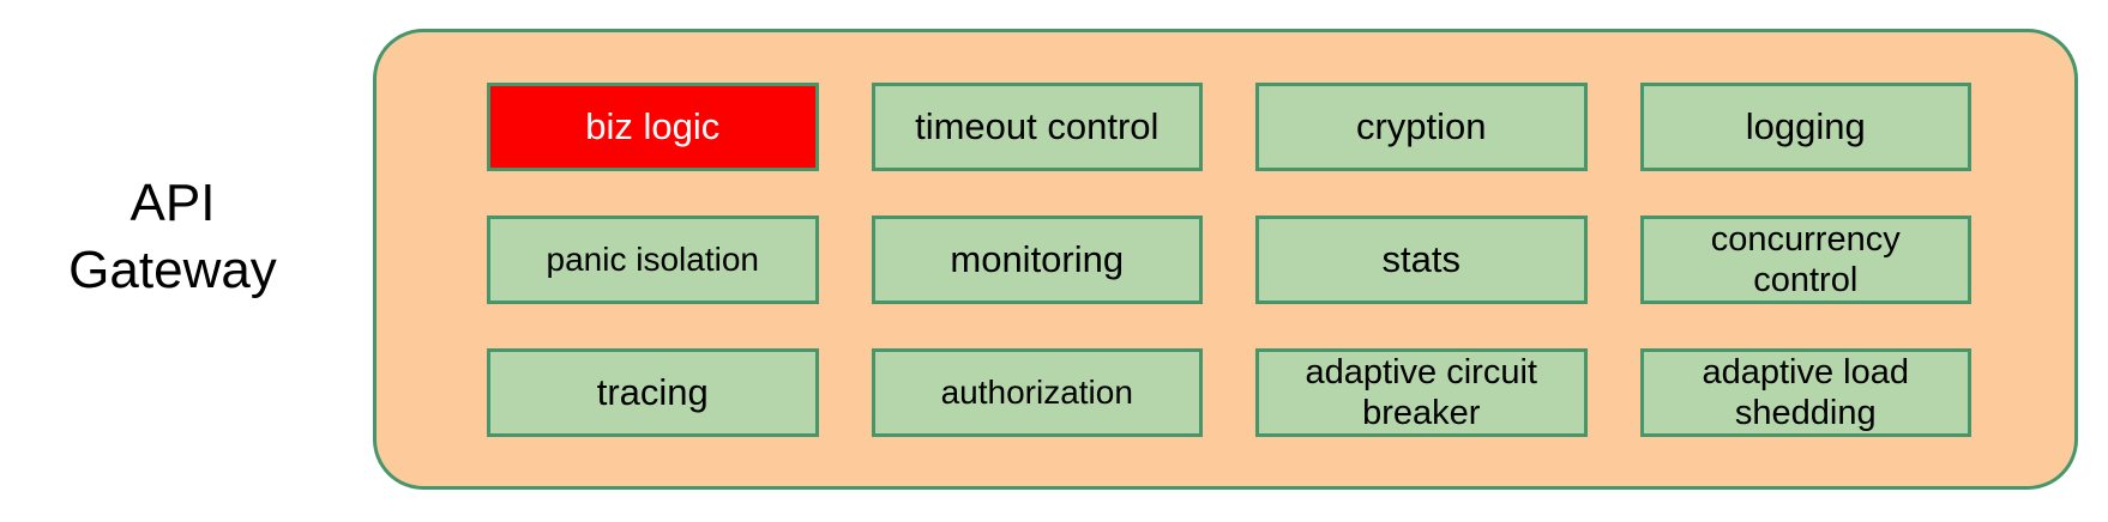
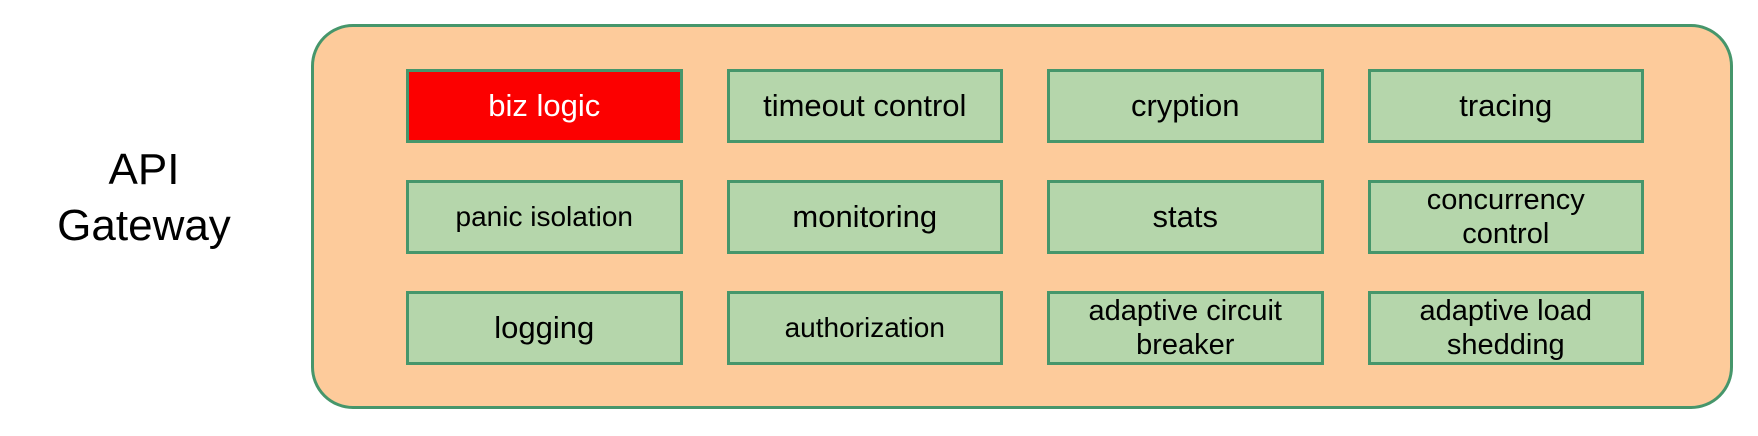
  API
  Gateway
  biz logic
  timeout control
  cryption
- logging
+ tracing
  panic isolation
  monitoring
  stats
  concurrency
  control
- tracing
+ logging
  authorization
  adaptive circuit
  breaker
  adaptive load
  shedding
